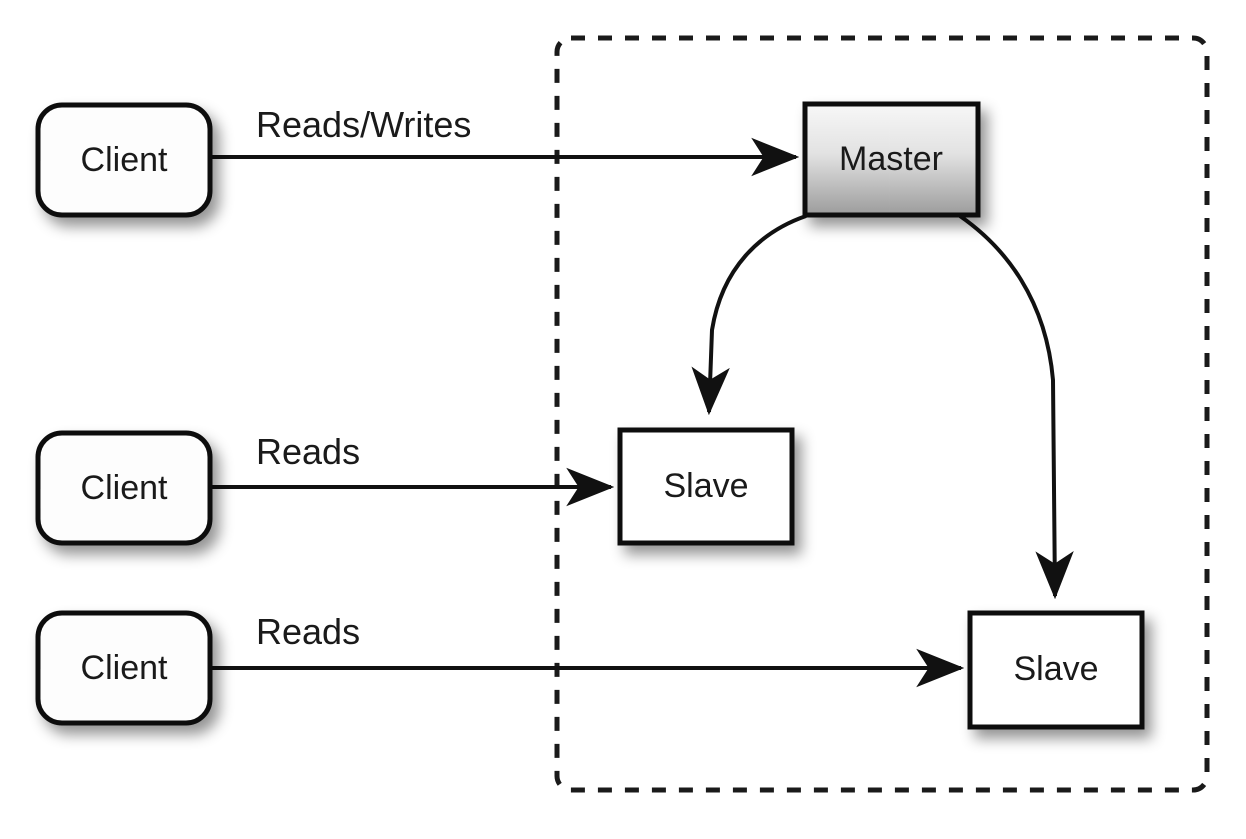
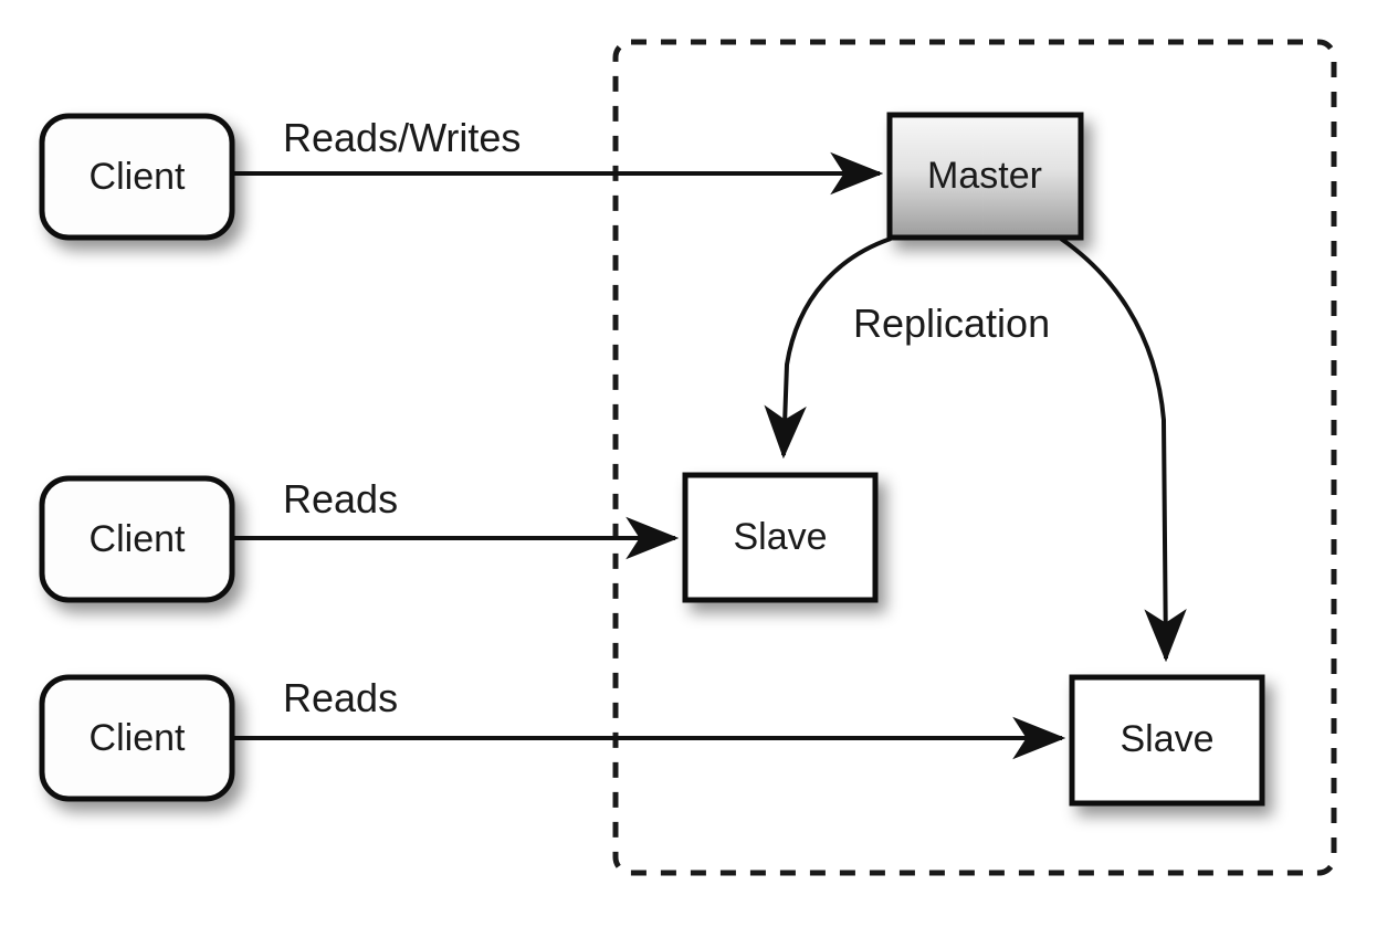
  Client
  Client
  Client
  Master
  Slave
  Slave
  Reads/Writes
  Reads
  Reads
+ Replication
